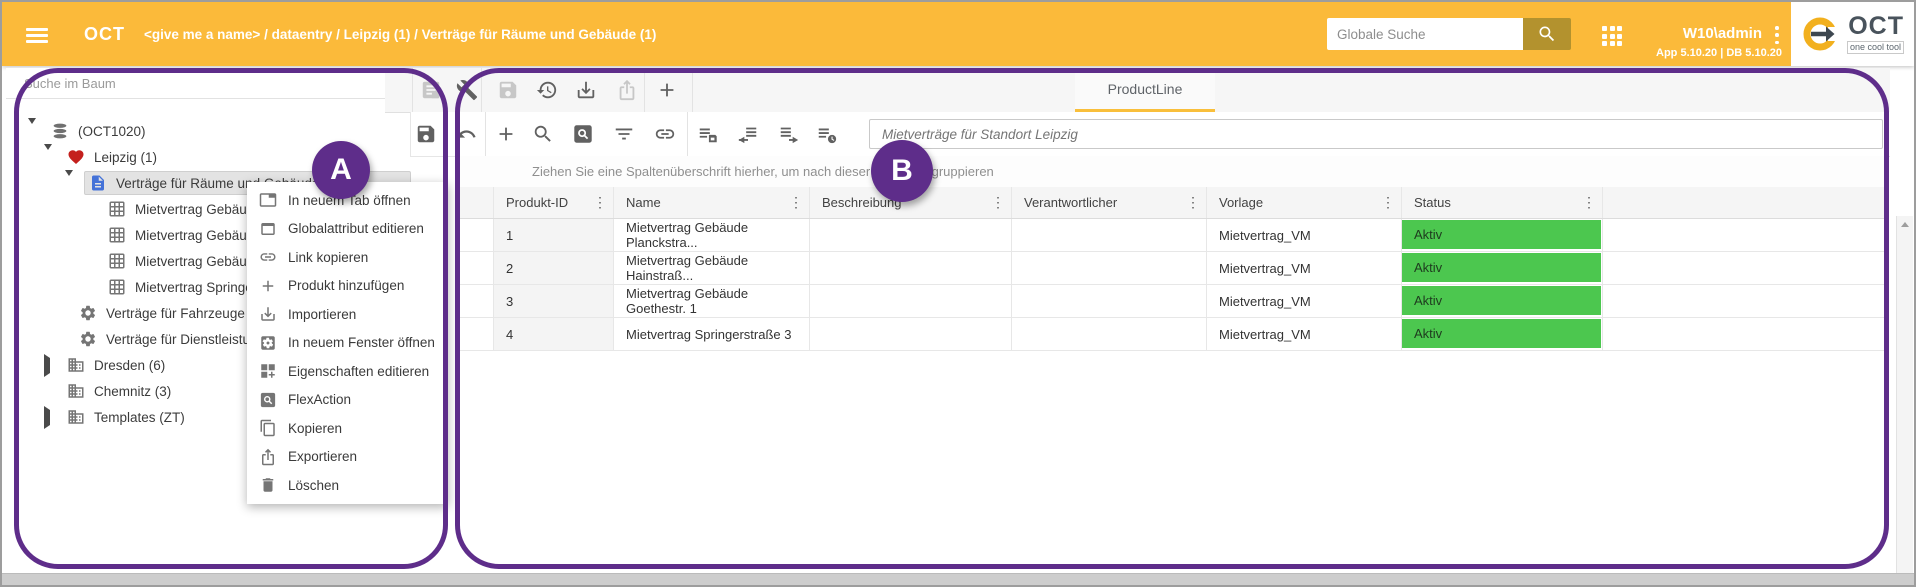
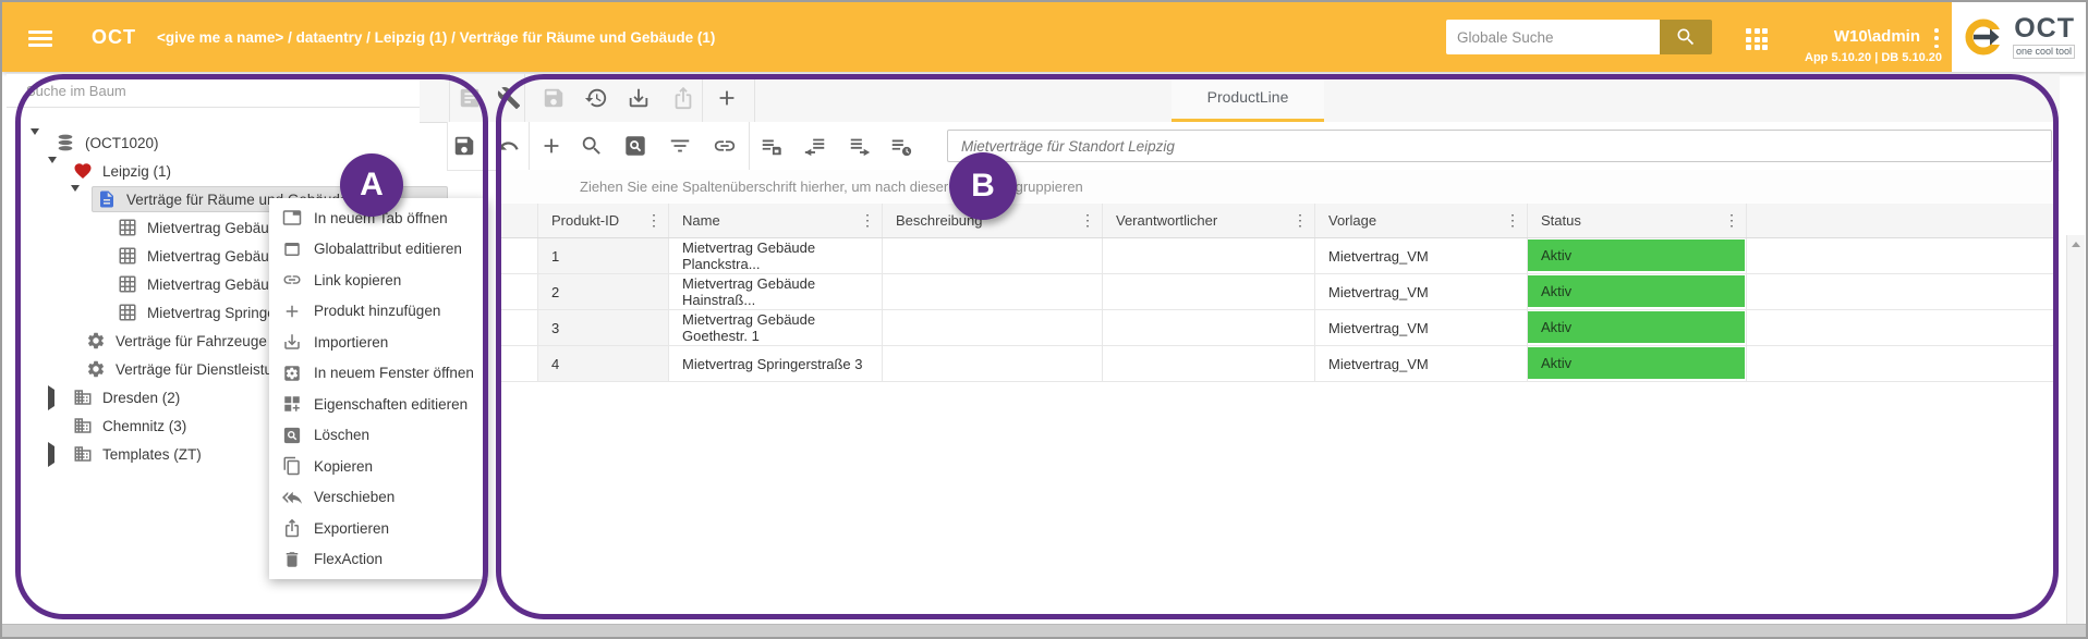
  OCT
  <give me a name> / dataentry / Leipzig (1) / Verträge für Räume und Gebäude (1)
  Globale Suche
  W10\admin
  App 5.10.20 | DB 5.10.20
  OCT
  one cool tool
  Suche im Baum
  (OCT1020)
  Leipzig (1)
  Verträge für Fahrzeuge
  Verträge für Dienstleist
- Dresden (6)
+ Dresden (2)
  Chemnitz (3)
  Templates (ZT)
  ProductLine
  Mietverträge für Standort Leipzig
  Ziehen Sie eine Spaltenüberschrift hierher, um nach dieser gruppieren
  Produkt-ID
  ⋮
  Name
  ⋮
  Beschreibung
  ⋮
  Verantwortlicher
  ⋮
  Vorlage
  ⋮
  Status
  ⋮
  1
  Mietvertrag Gebäude Planckstra...
  Mietvertrag_VM
  Aktiv
  2
  Mietvertrag Gebäude Hainstraß...
  Mietvertrag_VM
  Aktiv
  3
  Mietvertrag Gebäude Goethestr. 1
  Mietvertrag_VM
  Aktiv
  4
  Mietvertrag Springerstraße 3
  Mietvertrag_VM
  Aktiv
  In neuem Tab öffnen
  Globalattribut editieren
  Link kopieren
  Produkt hinzufügen
  Importieren
  In neuem Fenster öffnen
  Eigenschaften editieren
- FlexAction
+ Löschen
  Kopieren
+ Verschieben
  Exportieren
- Löschen
+ FlexAction
  A
  B
